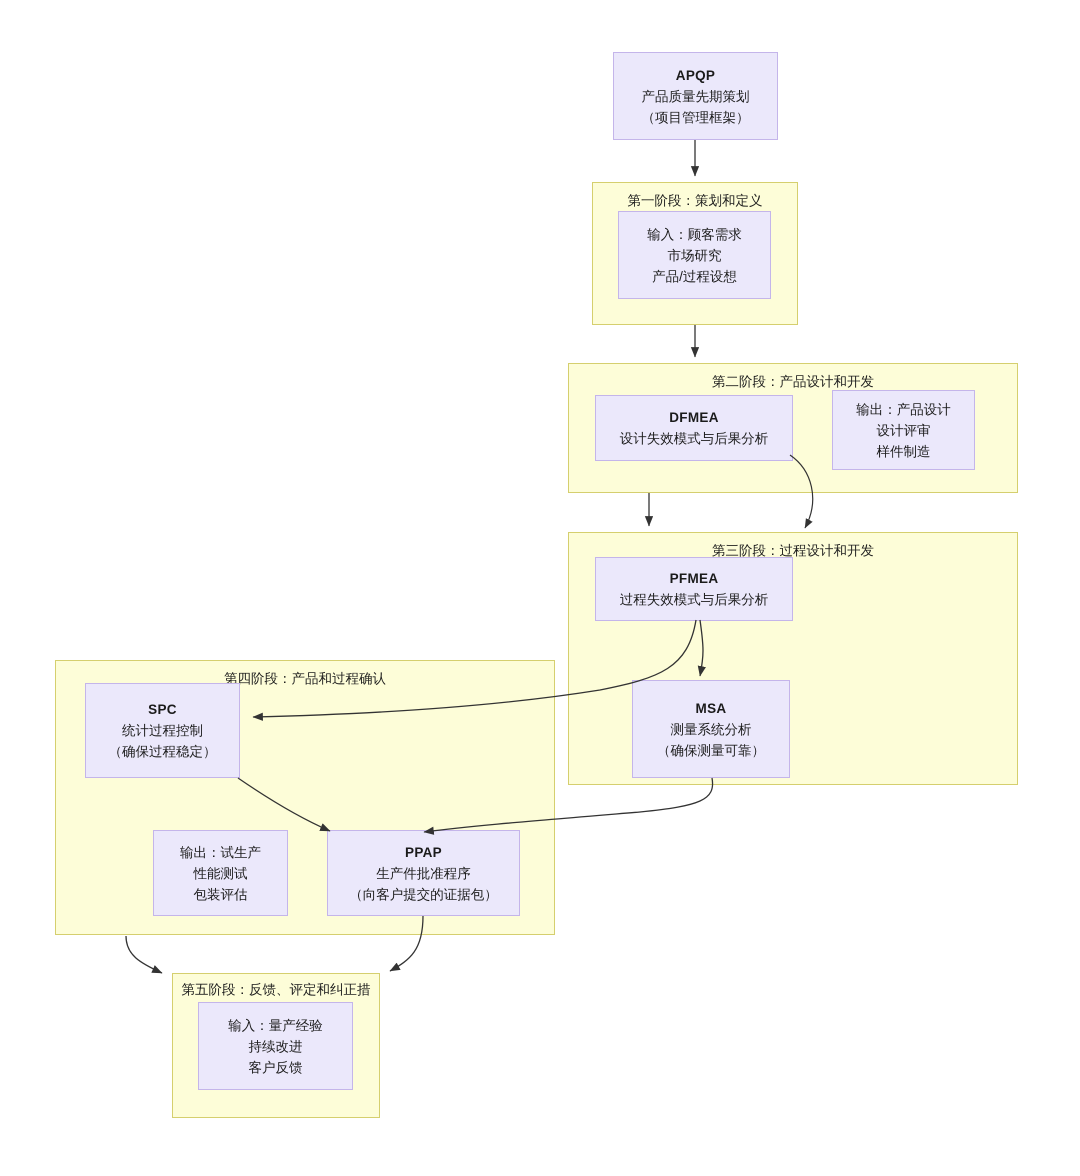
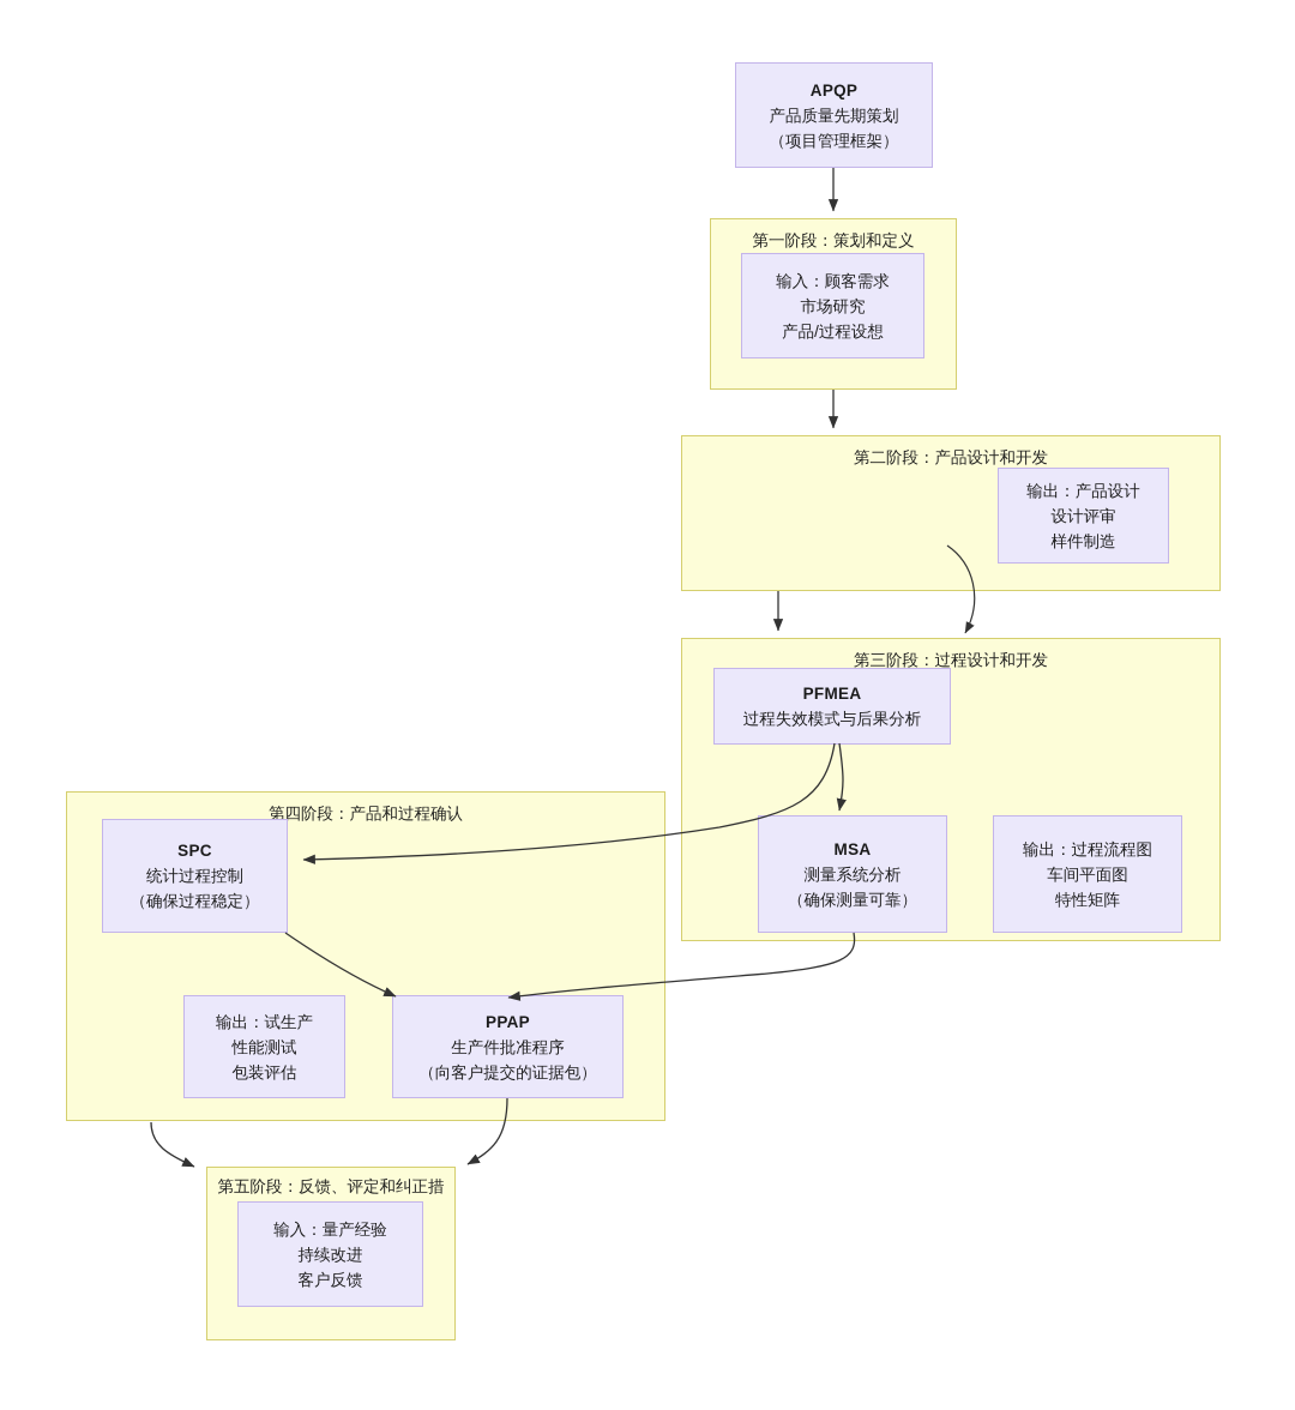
  第一阶段：策划和定义
  第二阶段：产品设计和开发
  第三阶段：过程设计和开发
  第四阶段：产品和过程确认
  第五阶段：反馈、评定和纠正措
  APQP
  产品质量先期策划
  （项目管理框架）
  输入：顾客需求
  市场研究
  产品/过程设想
- DFMEA
- 设计失效模式与后果分析
  输出：产品设计
  设计评审
  样件制造
  PFMEA
  过程失效模式与后果分析
  MSA
  测量系统分析
  （确保测量可靠）
+ 输出：过程流程图
+ 车间平面图
+ 特性矩阵
  SPC
  统计过程控制
  （确保过程稳定）
  输出：试生产
  性能测试
  包装评估
  PPAP
  生产件批准程序
  （向客户提交的证据包）
  输入：量产经验
  持续改进
  客户反馈
